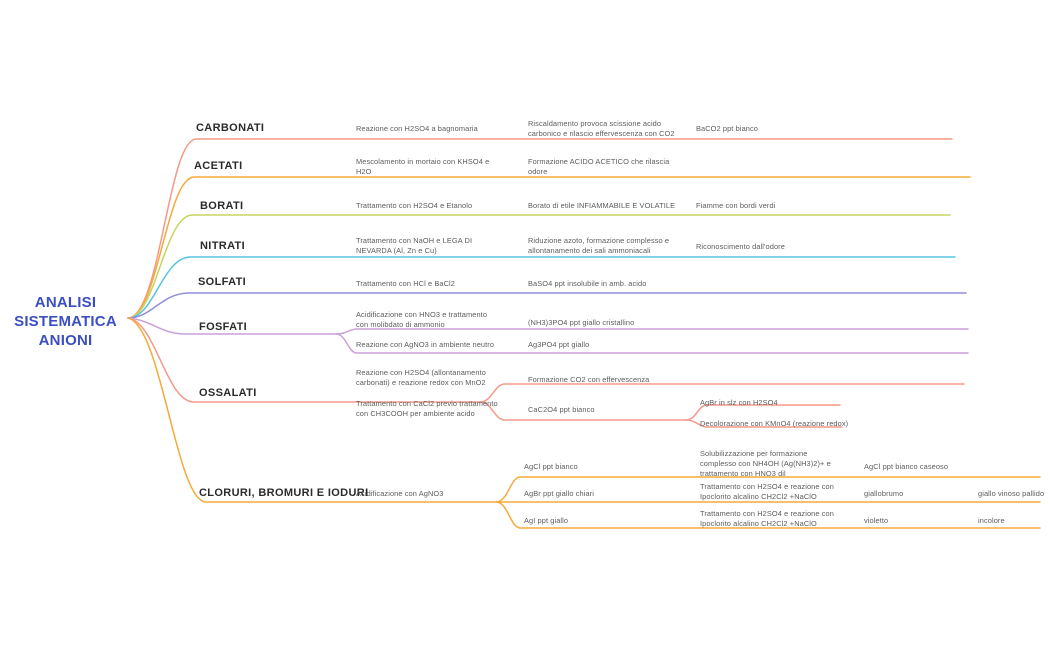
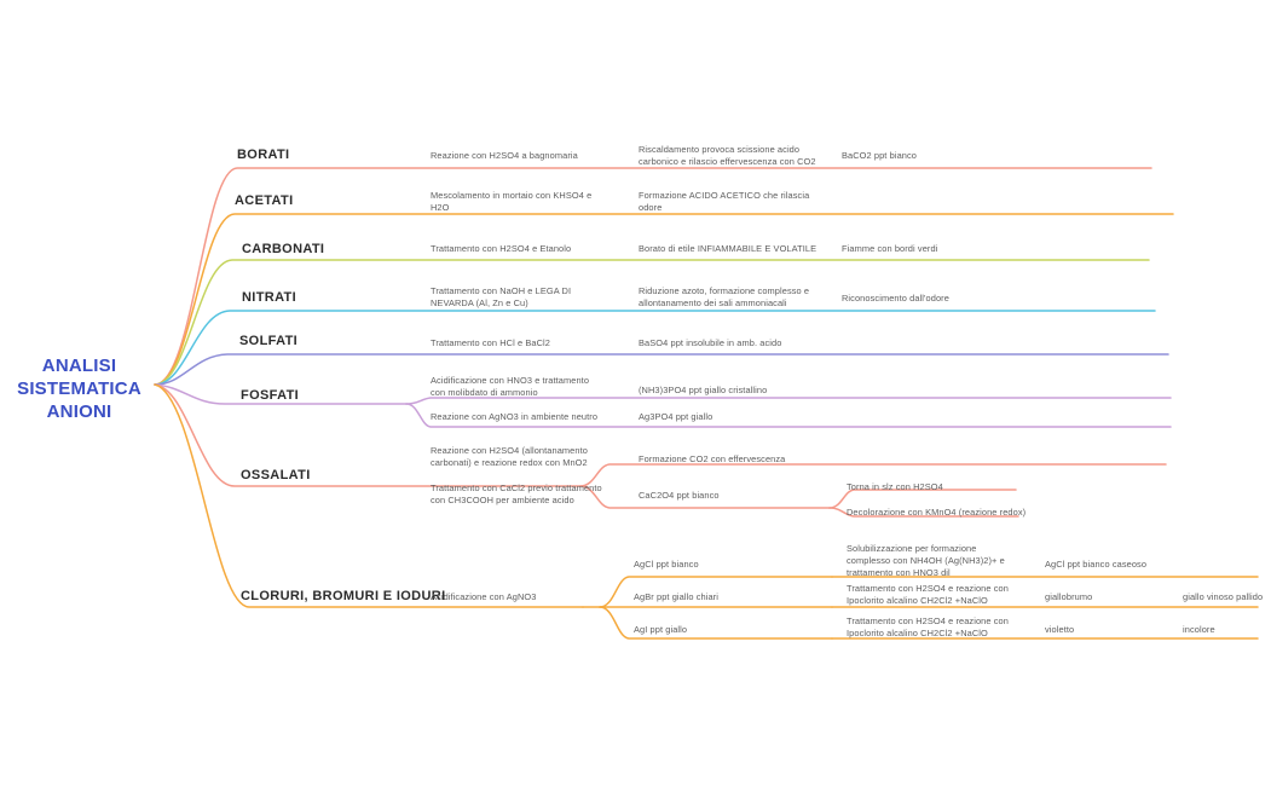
  ANALISI SISTEMATICA ANIONI
- CARBONATI
+ BORATI
  Reazione con H2SO4 a bagnomaria
  Riscaldamento provoca scissione acido
  carbonico e rilascio effervescenza con CO2
  BaCO2 ppt bianco
  ACETATI
  Mescolamento in mortaio con KHSO4 e
  H2O
  Formazione ACIDO ACETICO che rilascia
  odore
- BORATI
+ CARBONATI
  Trattamento con H2SO4 e Etanolo
  Borato di etile INFIAMMABILE E VOLATILE
  Fiamme con bordi verdi
  NITRATI
  Trattamento con NaOH e LEGA DI
  NEVARDA (Al, Zn e Cu)
  Riduzione azoto, formazione complesso e
  allontanamento dei sali ammoniacali
  Riconoscimento dall'odore
  SOLFATI
  Trattamento con HCl e BaCl2
  BaSO4 ppt insolubile in amb. acido
  FOSFATI
  Acidificazione con HNO3 e trattamento
  con molibdato di ammonio
  (NH3)3PO4 ppt giallo cristallino
  Reazione con AgNO3 in ambiente neutro
  Ag3PO4 ppt giallo
  OSSALATI
  Reazione con H2SO4 (allontanamento
  carbonati) e reazione redox con MnO2
  Formazione CO2 con effervescenza
  Trattamento con CaCl2 previo trattamento
  con CH3COOH per ambiente acido
  CaC2O4 ppt bianco
- AgBr in slz con H2SO4
+ Torna in slz con H2SO4
  Decolorazione con KMnO4 (reazione redox)
  CLORURI, BROMURI E IODURI
  Acidificazione con AgNO3
  AgCl ppt bianco
  Solubilizzazione per formazione
  complesso con NH4OH (Ag(NH3)2)+ e
  trattamento con HNO3 dil
  AgCl ppt bianco caseoso
  AgBr ppt giallo chiari
  Trattamento con H2SO4 e reazione con
  Ipoclorito alcalino CH2Cl2 +NaClO
  giallobrumo
  giallo vinoso pallido
  AgI ppt giallo
  Trattamento con H2SO4 e reazione con
  Ipoclorito alcalino CH2Cl2 +NaClO
  violetto
  incolore
